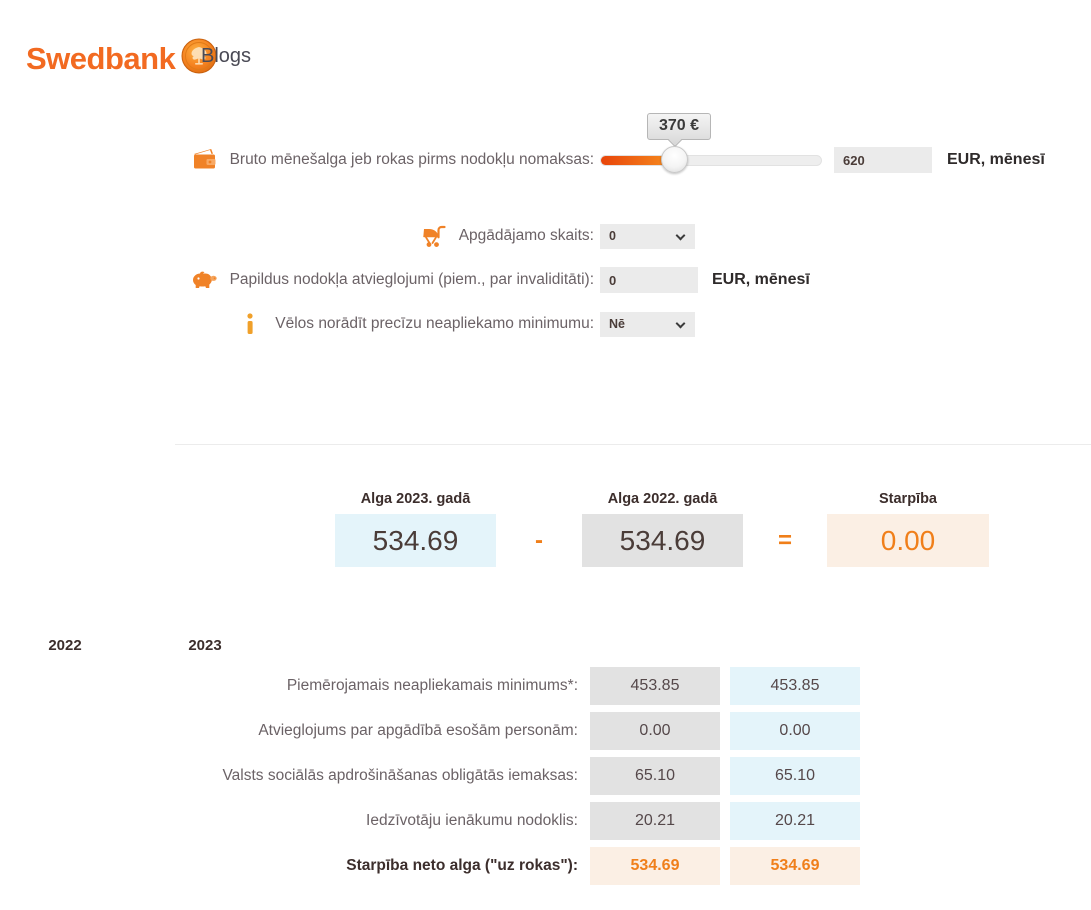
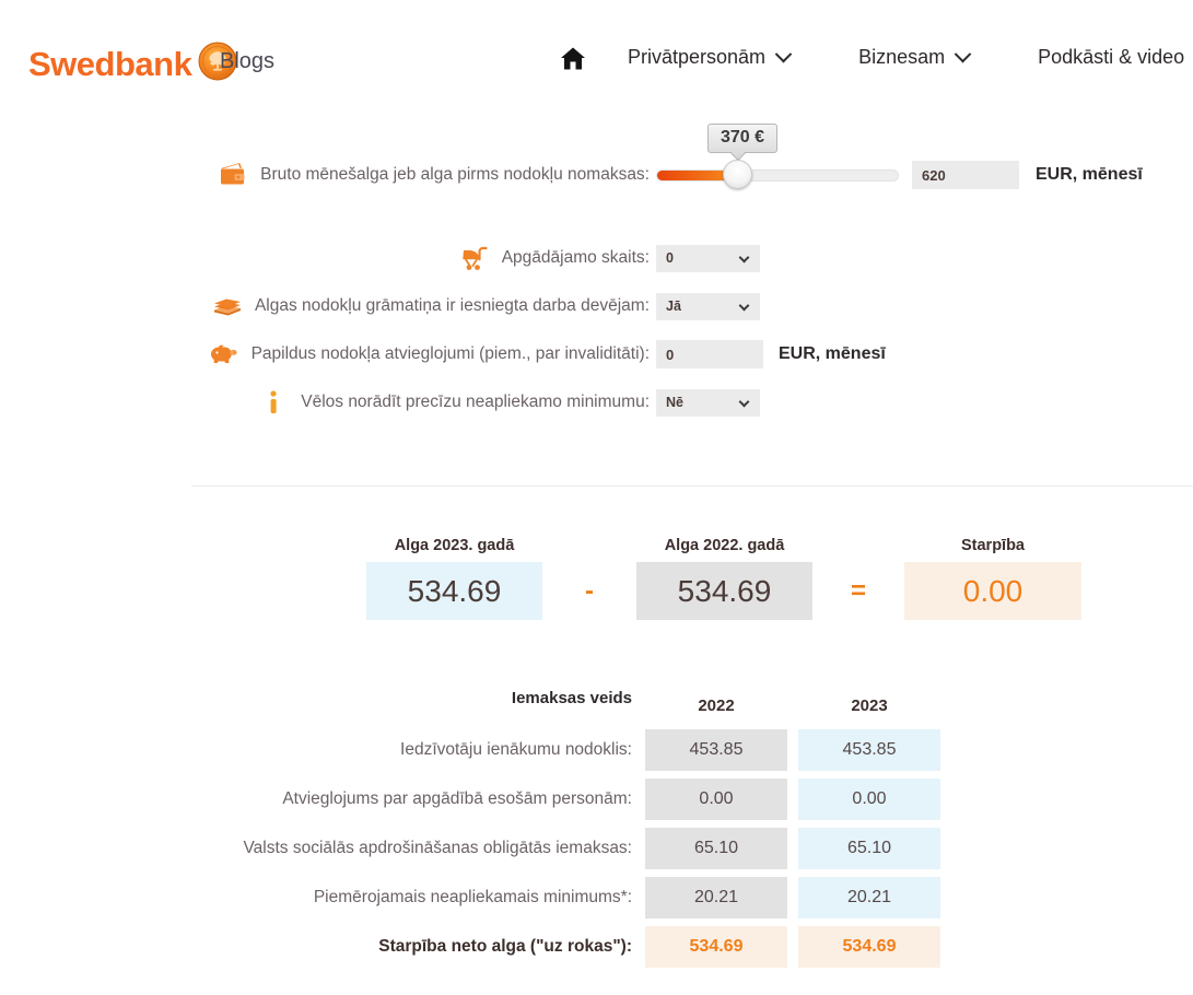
  Swedbank
  Blogs
+ Privātpersonām
+ Biznesam
+ Podkāsti & video
- Bruto mēnešalga jeb rokas pirms nodokļu nomaksas:
+ Bruto mēnešalga jeb alga pirms nodokļu nomaksas:
  370 €
  620
  EUR, mēnesī
  Apgādājamo skaits:
  0
+ Algas nodokļu grāmatiņa ir iesniegta darba devējam:
+ Jā
  Papildus nodokļa atvieglojumi (piem., par invaliditāti):
  0
  EUR, mēnesī
  Vēlos norādīt precīzu neapliekamo minimumu:
  Nē
  Alga 2023. gadā
  Alga 2022. gadā
  Starpība
  534.69
  -
  534.69
  =
  0.00
+ Iemaksas veids
  2022
  2023
- Piemērojamais neapliekamais minimums*:
+ Iedzīvotāju ienākumu nodoklis:
  453.85
  453.85
  Atvieglojums par apgādībā esošām personām:
  0.00
  0.00
  Valsts sociālās apdrošināšanas obligātās iemaksas:
  65.10
  65.10
- Iedzīvotāju ienākumu nodoklis:
+ Piemērojamais neapliekamais minimums*:
  20.21
  20.21
  Starpība neto alga ("uz rokas"):
  534.69
  534.69
